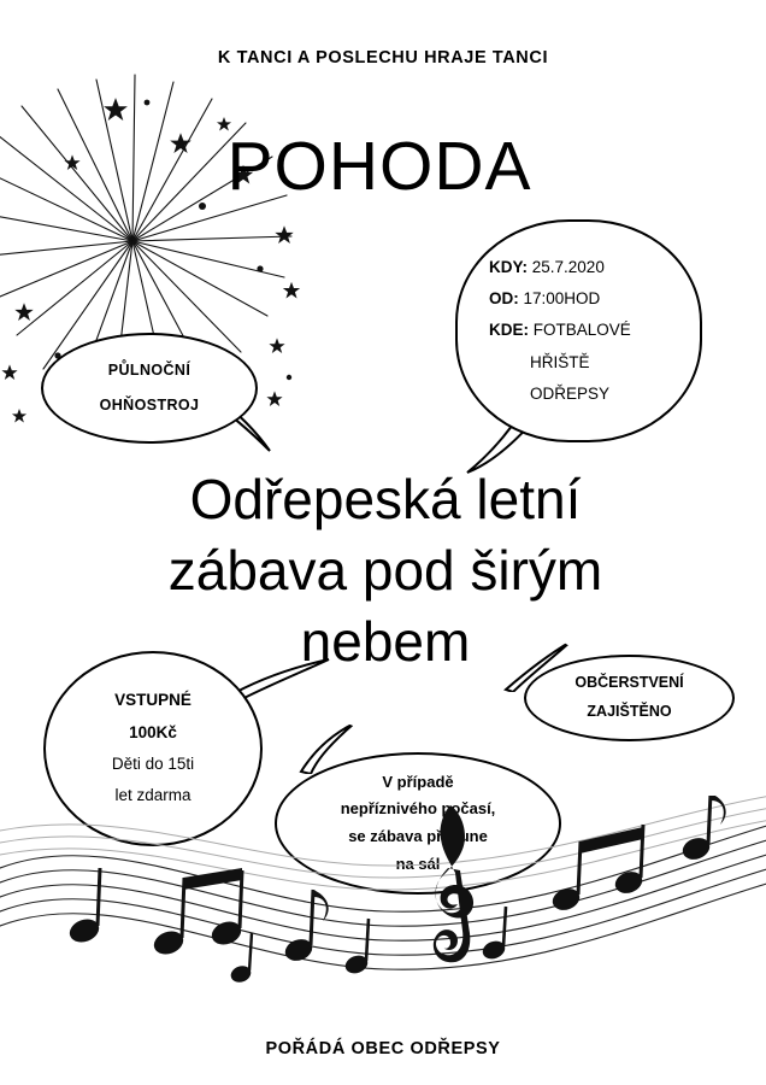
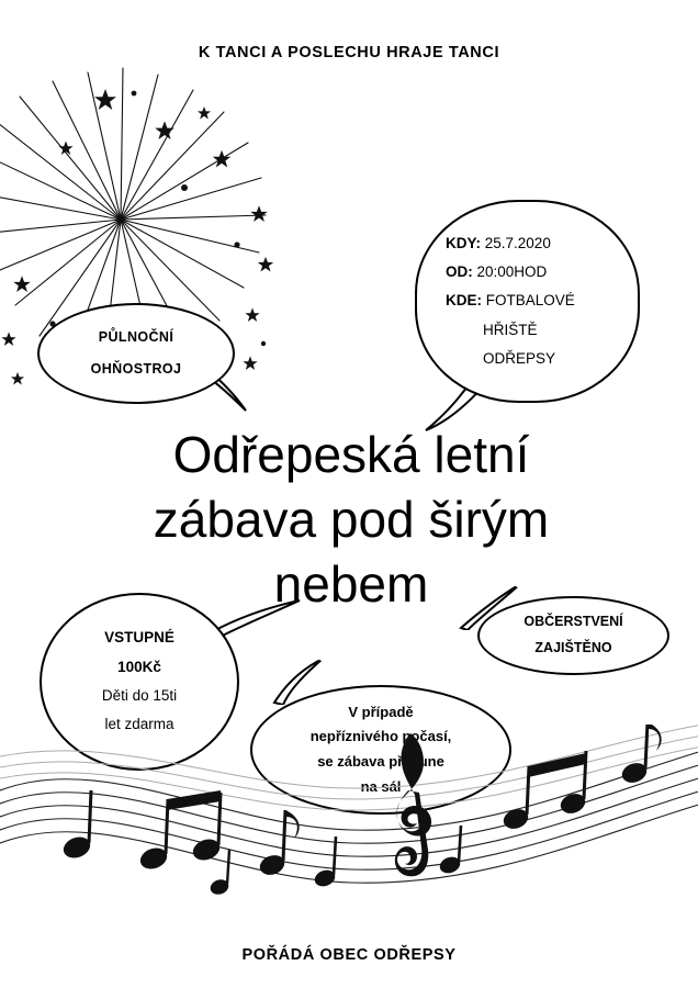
  K TANCI A POSLECHU HRAJE TANCI
- POHODA
  KDY: 25.7.2020
- OD: 17:00HOD
+ OD: 20:00HOD
  KDE: FOTBALOVÉ
  HŘIŠTĚ
  ODŘEPSY
  PŮLNOČNÍ
  OHŇOSTROJ
  Odřepeská letní
  zábava pod širým
  nebem
  VSTUPNÉ
  100Kč
  Děti do 15ti
  let zdarma
  OBČERSTVENÍ
  ZAJIŠTĚNO
  V případě
  nepříznivého počasí,
  se zábava přne
  na sá
  POŘÁDÁ OBEC ODŘEPSY
